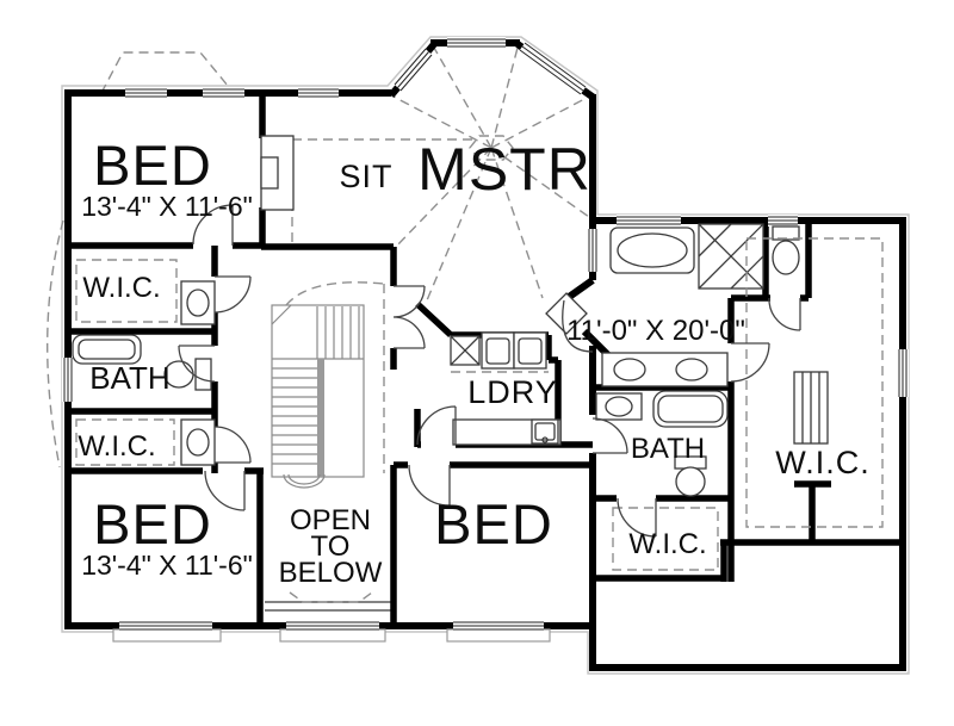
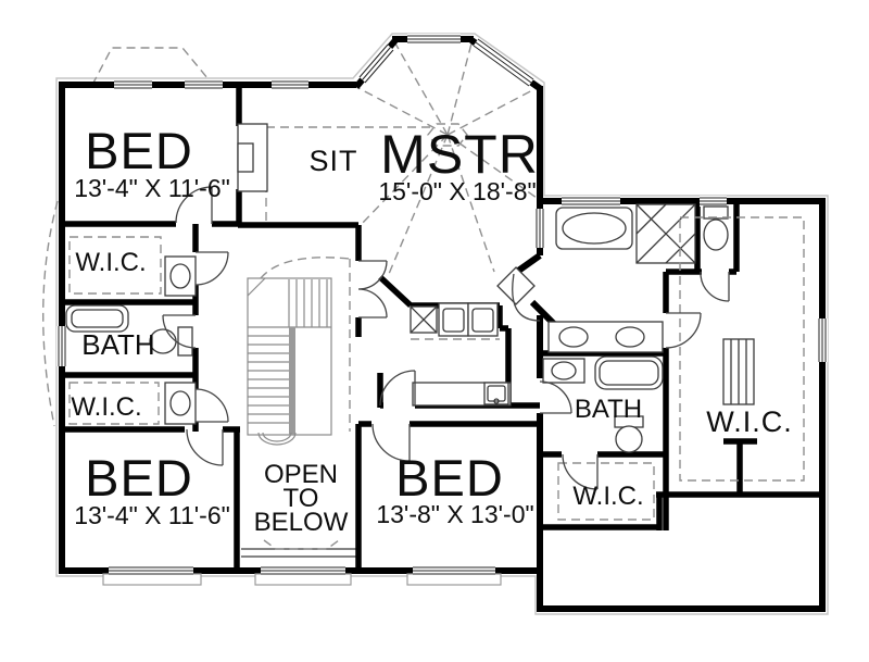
  BED
  13'-4" X 11'-6"
  SIT
  MSTR
+ 15'-0" X 18'-8"
  W.I.C.
  BATH
  W.I.C.
- 11'-0" X 20'-0"
- LDRY
  BATH
  W.I.C.
  W.I.C.
  BED
  13'-4" X 11'-6"
  BED
+ 13'-8" X 13'-0"
  OPEN
  TO
  BELOW
